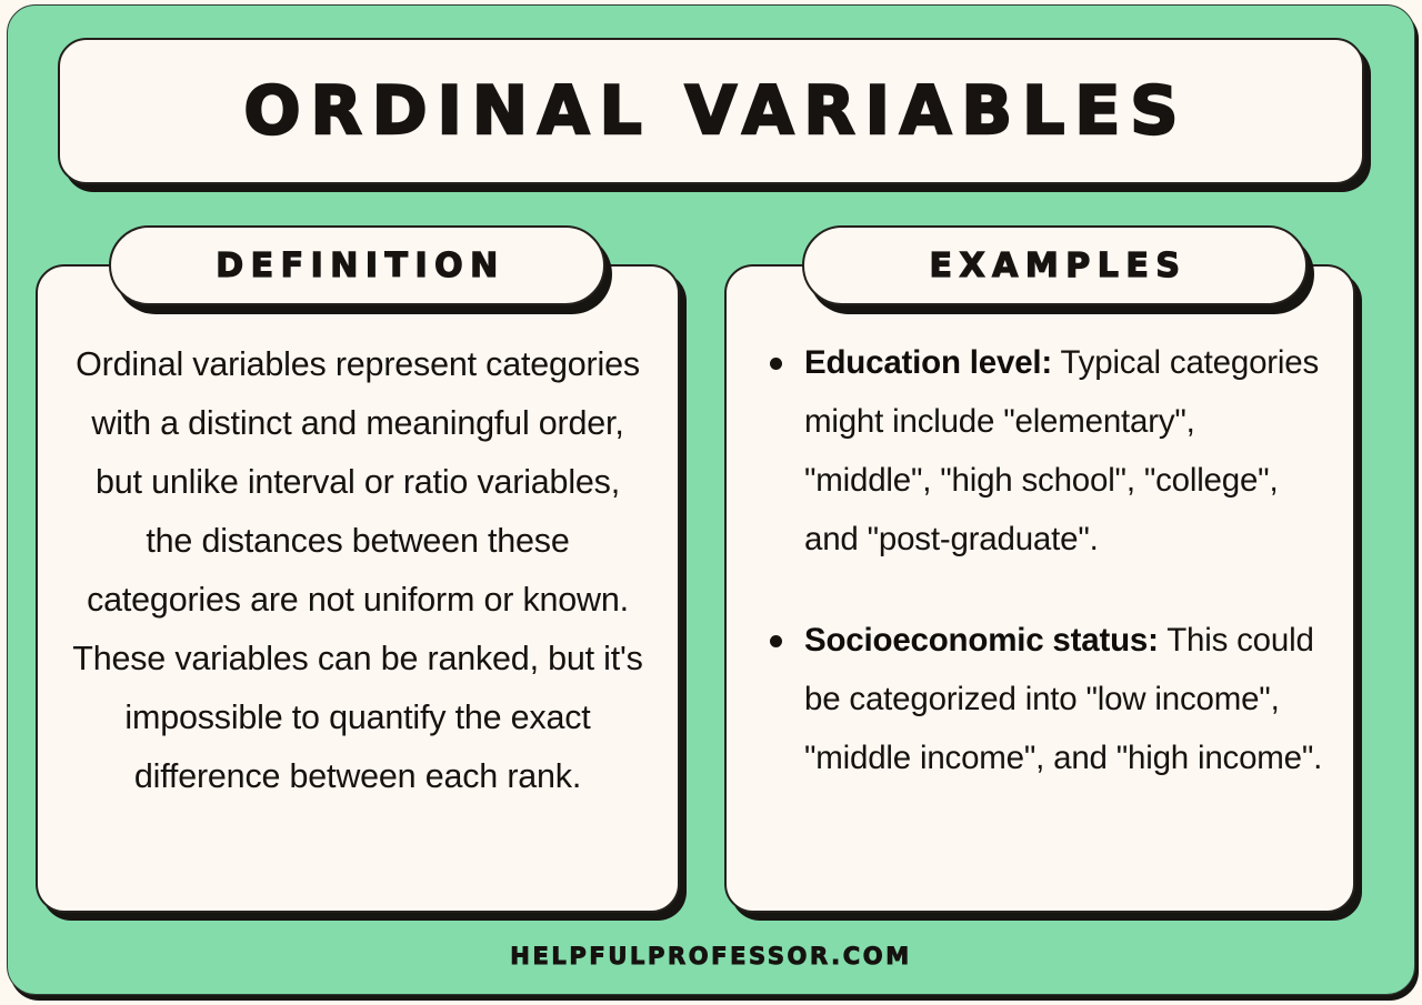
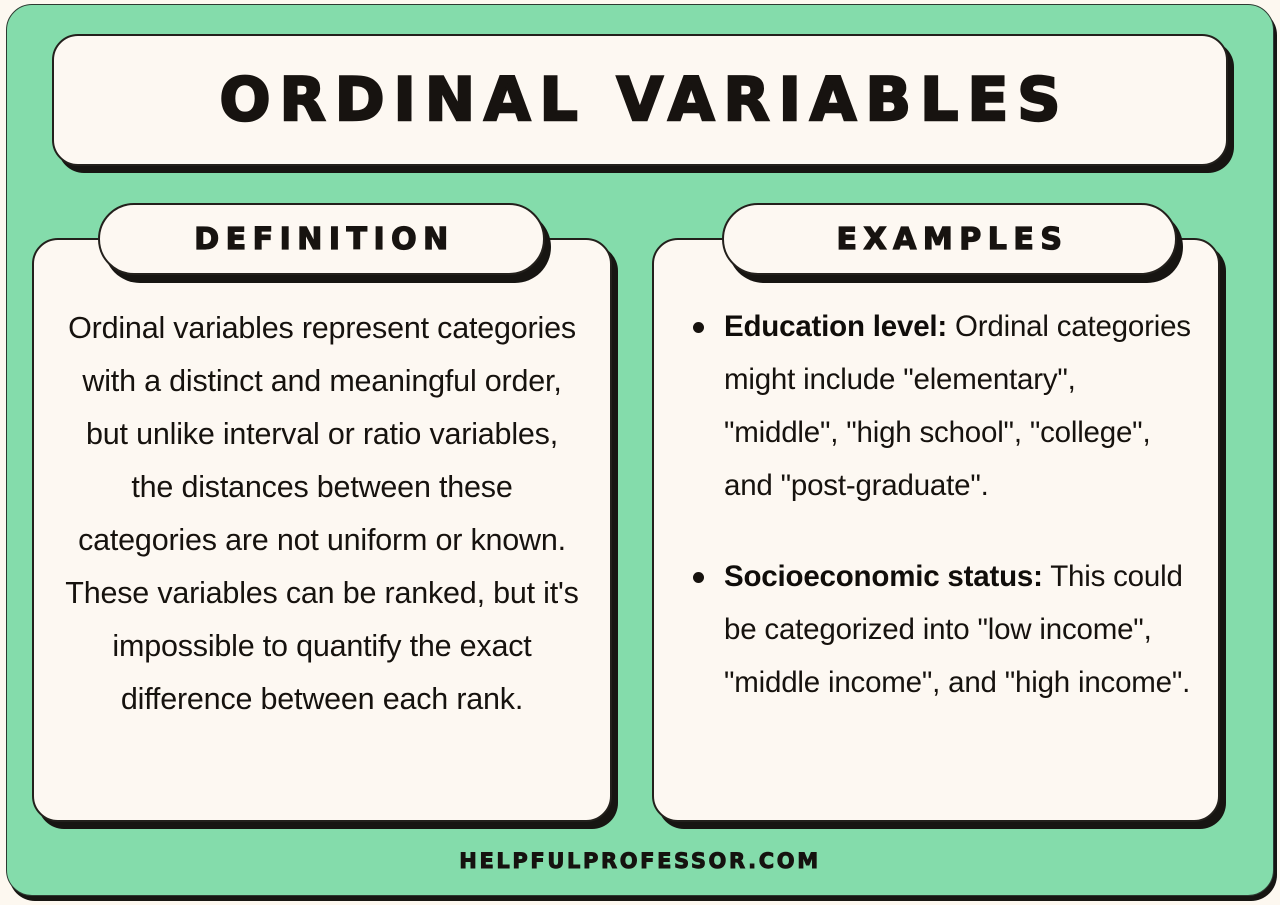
  ORDINAL VARIABLES
  Ordinal variables represent categories with a distinct and meaningful order, but unlike interval or ratio variables, the distances between these categories are not uniform or known. These variables can be ranked, but it's impossible to quantify the exact difference between each rank.
  DEFINITION
- Education level: Typical categories might include "elementary", "middle", "high school", "college", and "post-graduate".
+ Education level: Ordinal categories might include "elementary", "middle", "high school", "college", and "post-graduate".
  Socioeconomic status: This could be categorized into "low income", "middle income", and "high income".
  EXAMPLES
  HELPFULPROFESSOR.COM
